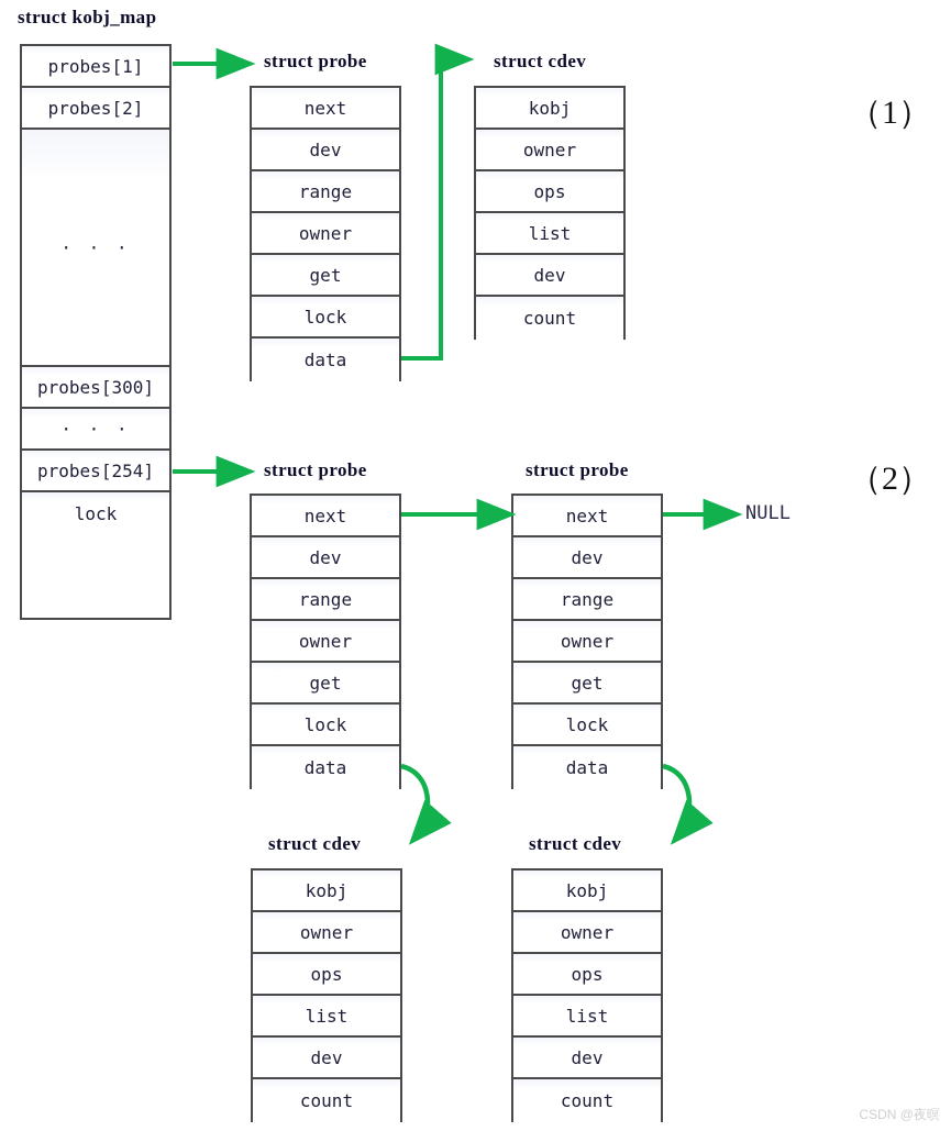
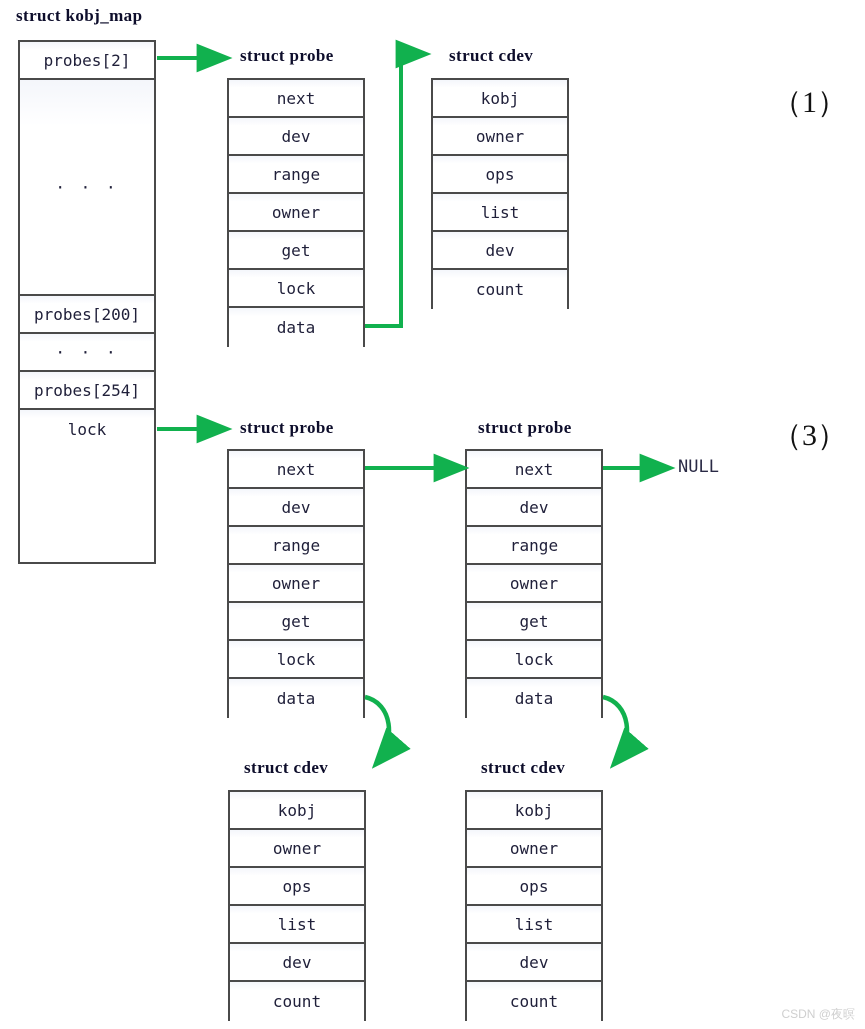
  struct kobj_map
- probes[1]
  probes[2]
  · · ·
- probes[300]
+ probes[200]
  · · ·
  probes[254]
  lock
  struct probe
  next
  dev
  range
  owner
  get
  lock
  data
  struct cdev
  kobj
  owner
  ops
  list
  dev
  count
  （1）
  struct probe
  next
  dev
  range
  owner
  get
  lock
  data
  struct probe
  next
  dev
  range
  owner
  get
  lock
  data
  NULL
- （2）
+ （3）
  struct cdev
  kobj
  owner
  ops
  list
  dev
  count
  struct cdev
  kobj
  owner
  ops
  list
  dev
  count
  CSDN @夜暝
